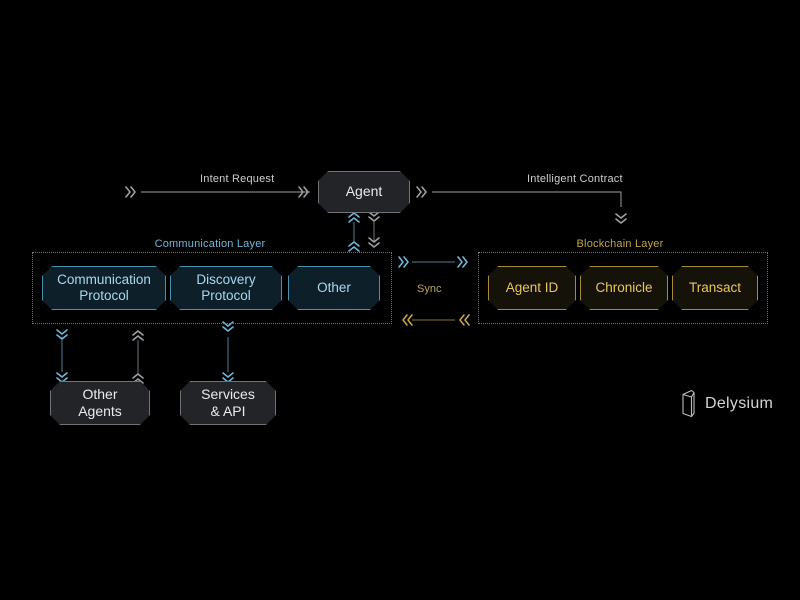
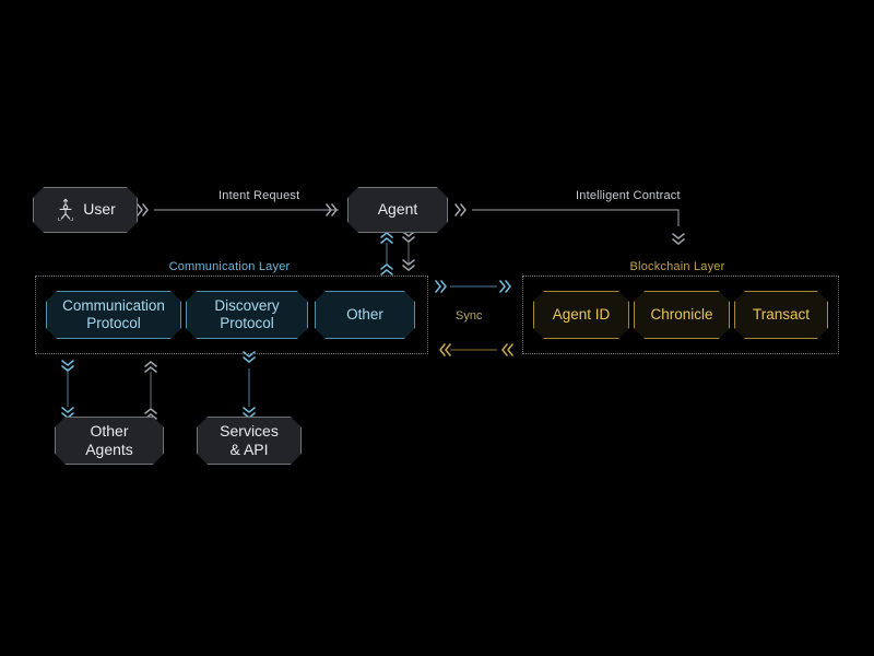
+ User
  Agent
  Communication Layer
  Communication
  Protocol
  Discovery
  Protocol
  Other
  Sync
  Blockchain Layer
  Agent ID
  Chronicle
  Transact
  Other
  Agents
  Services
  & API
  Intent Request
  Intelligent Contract
- Delysium
